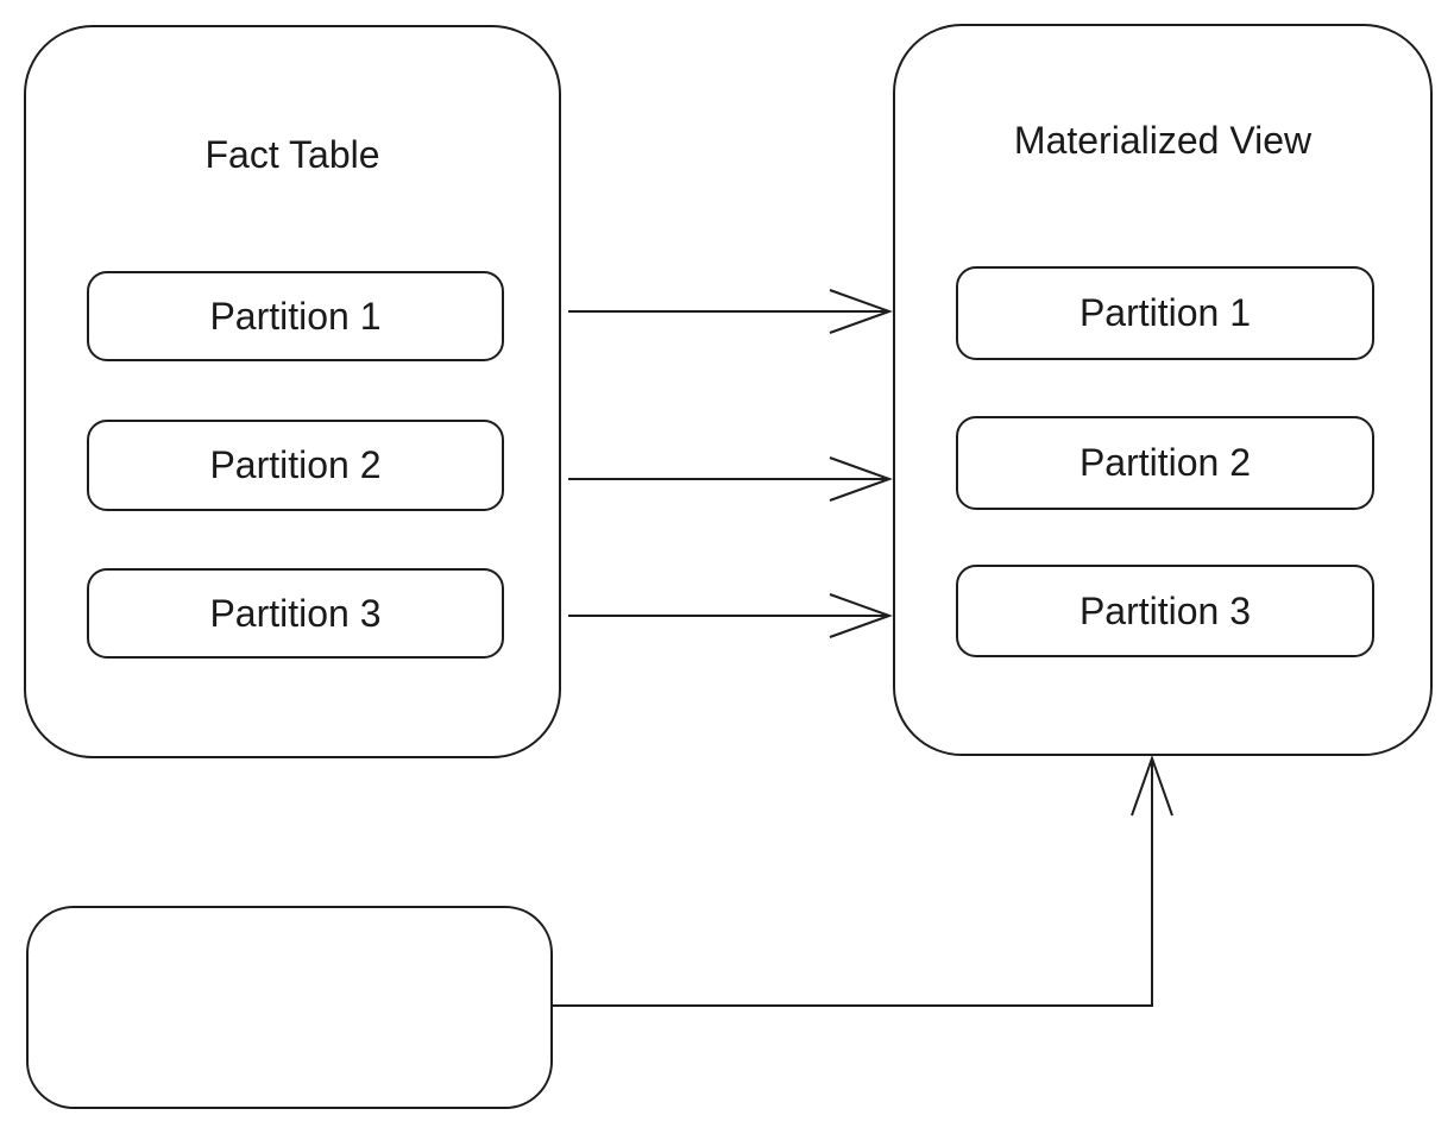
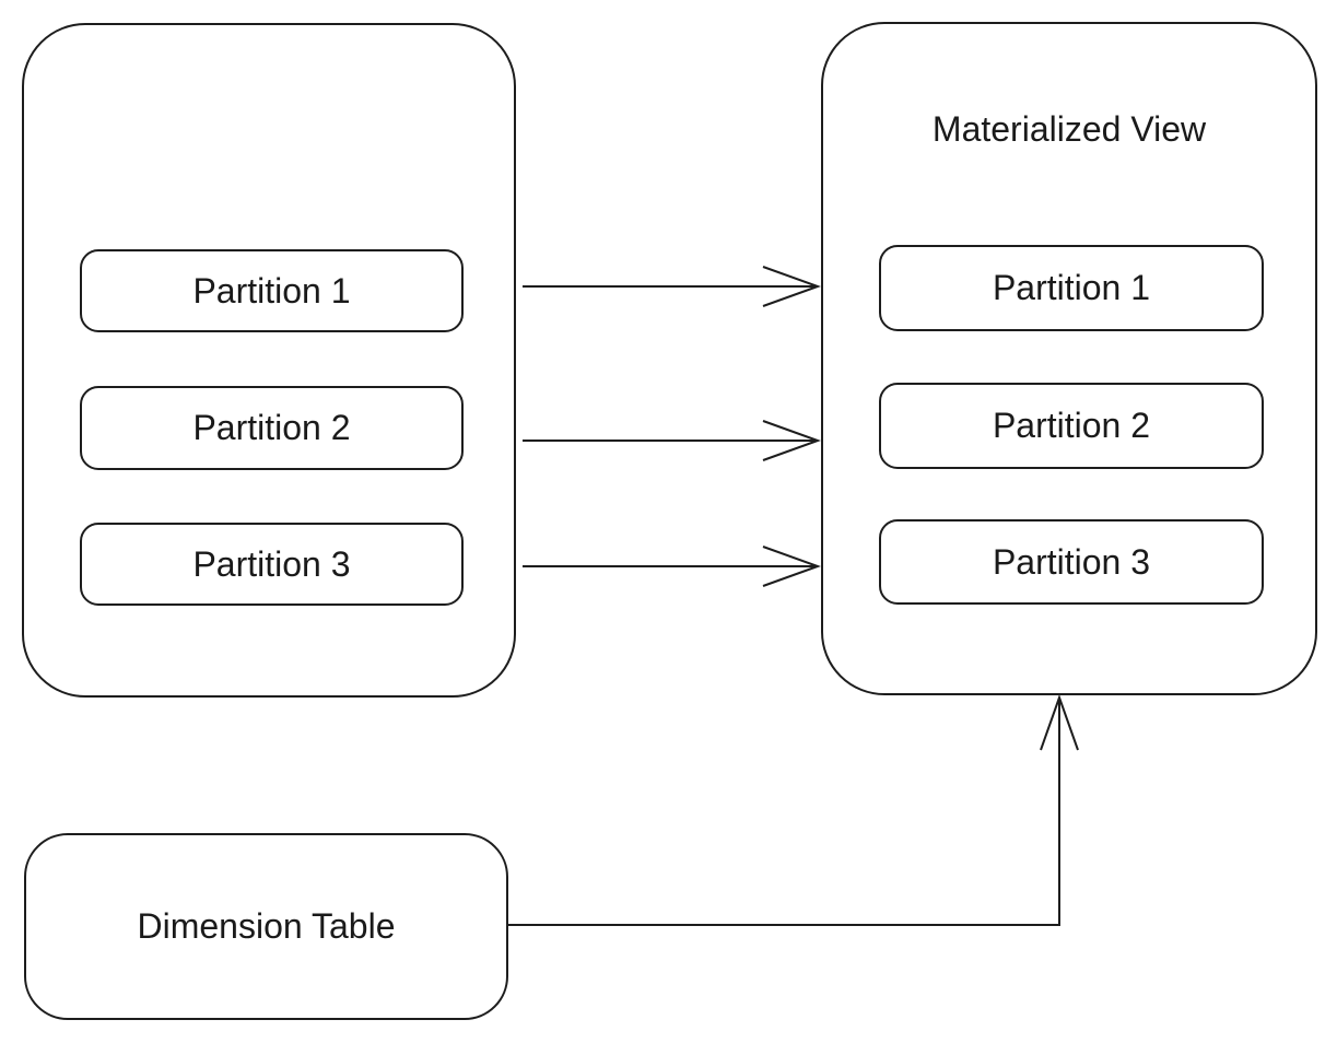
- Fact Table
  Partition 1
  Partition 2
  Partition 3
  Materialized View
  Partition 1
  Partition 2
  Partition 3
+ Dimension Table
